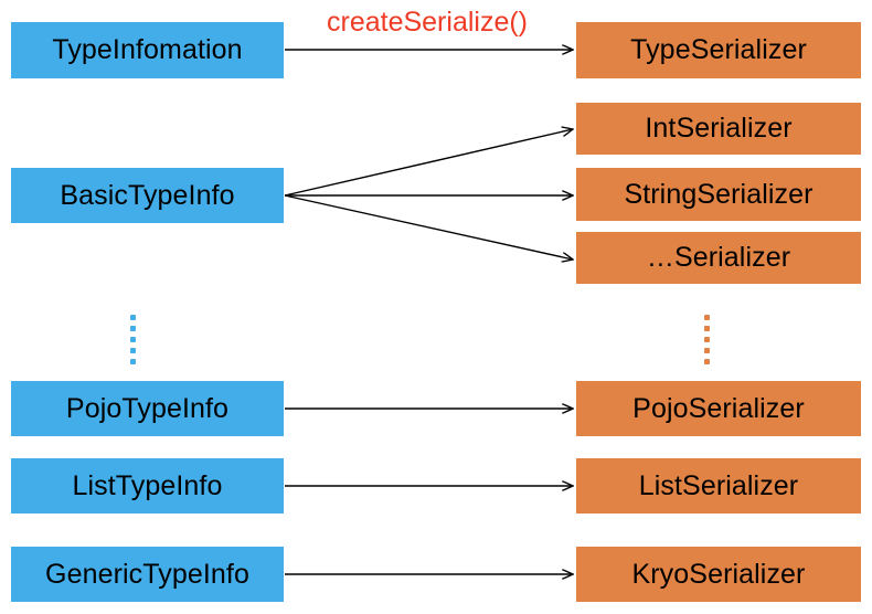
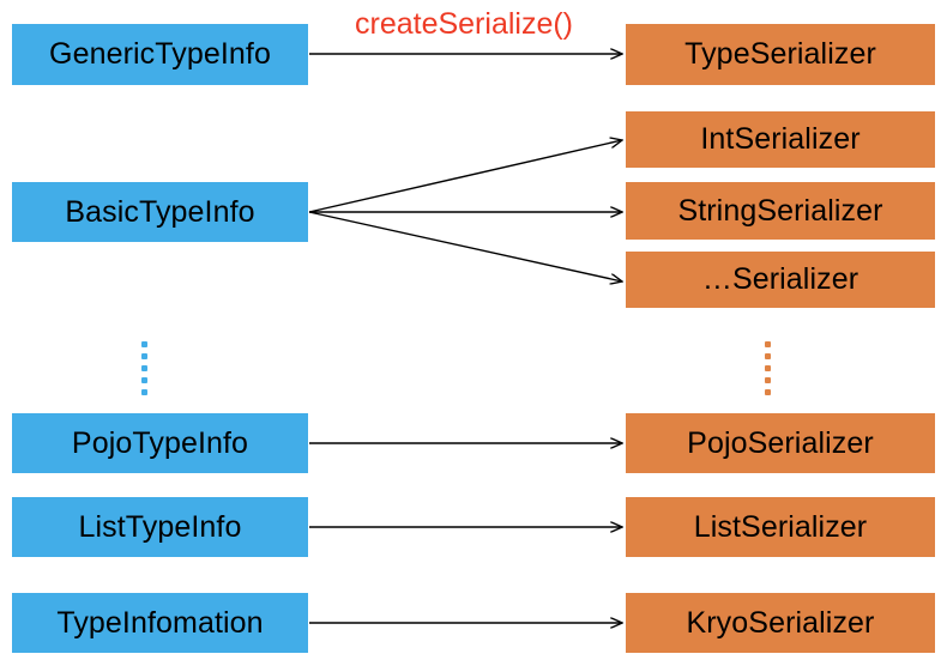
- TypeInfomation
+ GenericTypeInfo
  BasicTypeInfo
  PojoTypeInfo
  ListTypeInfo
- GenericTypeInfo
+ TypeInfomation
  TypeSerializer
  IntSerializer
  StringSerializer
  …Serializer
  PojoSerializer
  ListSerializer
  KryoSerializer
  createSerialize()
